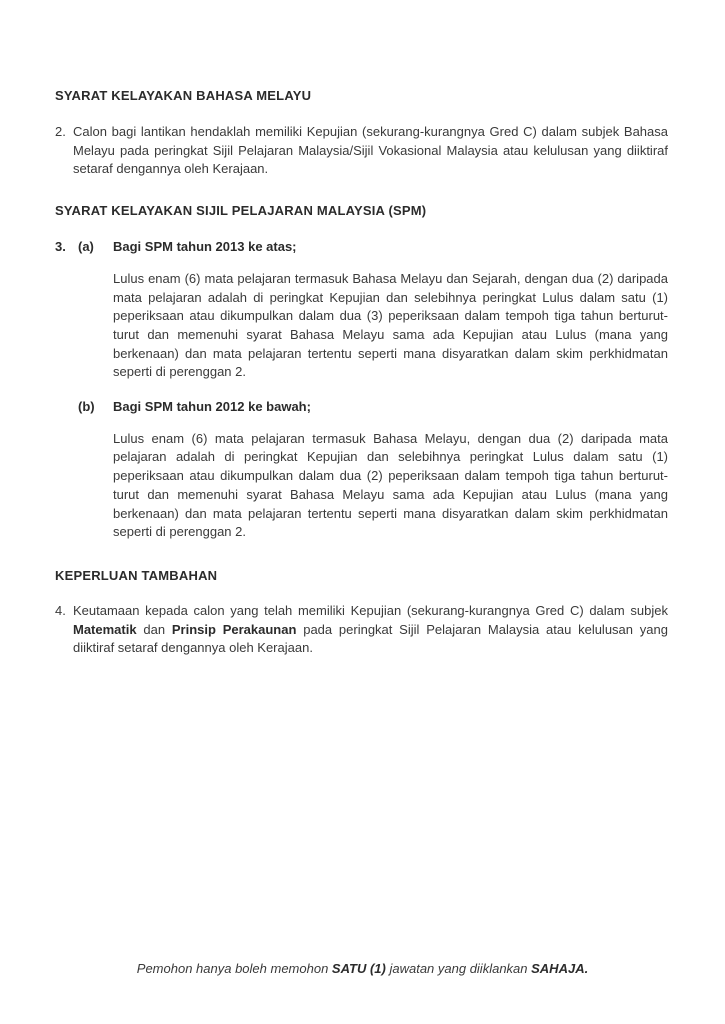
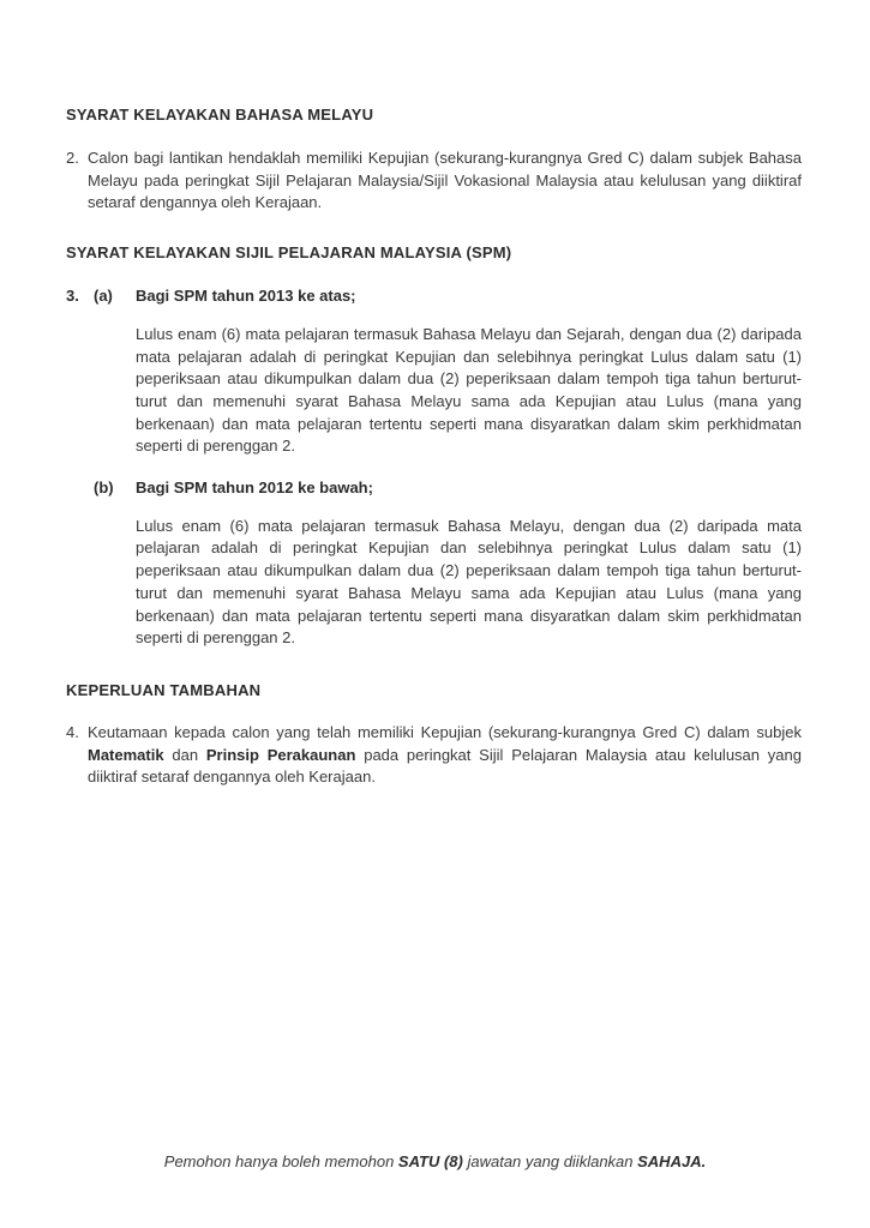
  SYARAT KELAYAKAN BAHASA MELAYU
  2.
  Calon bagi lantikan hendaklah memiliki Kepujian (sekurang-kurangnya Gred C) dalam subjek Bahasa Melayu pada peringkat Sijil Pelajaran Malaysia/Sijil Vokasional Malaysia atau kelulusan yang diiktiraf setaraf dengannya oleh Kerajaan.
  SYARAT KELAYAKAN SIJIL PELAJARAN MALAYSIA (SPM)
  3.
  (a)
  Bagi SPM tahun 2013 ke atas;
- Lulus enam (6) mata pelajaran termasuk Bahasa Melayu dan Sejarah, dengan dua (2) daripada mata pelajaran adalah di peringkat Kepujian dan selebihnya peringkat Lulus dalam satu (1) peperiksaan atau dikumpulkan dalam dua (3) peperiksaan dalam tempoh tiga tahun berturut-turut dan memenuhi syarat Bahasa Melayu sama ada Kepujian atau Lulus (mana yang berkenaan) dan mata pelajaran tertentu seperti mana disyaratkan dalam skim perkhidmatan seperti di perenggan 2.
+ Lulus enam (6) mata pelajaran termasuk Bahasa Melayu dan Sejarah, dengan dua (2) daripada mata pelajaran adalah di peringkat Kepujian dan selebihnya peringkat Lulus dalam satu (1) peperiksaan atau dikumpulkan dalam dua (2) peperiksaan dalam tempoh tiga tahun berturut-turut dan memenuhi syarat Bahasa Melayu sama ada Kepujian atau Lulus (mana yang berkenaan) dan mata pelajaran tertentu seperti mana disyaratkan dalam skim perkhidmatan seperti di perenggan 2.
  (b)
  Bagi SPM tahun 2012 ke bawah;
  Lulus enam (6) mata pelajaran termasuk Bahasa Melayu, dengan dua (2) daripada mata pelajaran adalah di peringkat Kepujian dan selebihnya peringkat Lulus dalam satu (1) peperiksaan atau dikumpulkan dalam dua (2) peperiksaan dalam tempoh tiga tahun berturut-turut dan memenuhi syarat Bahasa Melayu sama ada Kepujian atau Lulus (mana yang berkenaan) dan mata pelajaran tertentu seperti mana disyaratkan dalam skim perkhidmatan seperti di perenggan 2.
  KEPERLUAN TAMBAHAN
  4.
  Keutamaan kepada calon yang telah memiliki Kepujian (sekurang-kurangnya Gred C) dalam subjek Matematik dan Prinsip Perakaunan pada peringkat Sijil Pelajaran Malaysia atau kelulusan yang diiktiraf setaraf dengannya oleh Kerajaan.
- Pemohon hanya boleh memohon SATU (1) jawatan yang diiklankan SAHAJA.
+ Pemohon hanya boleh memohon SATU (8) jawatan yang diiklankan SAHAJA.
